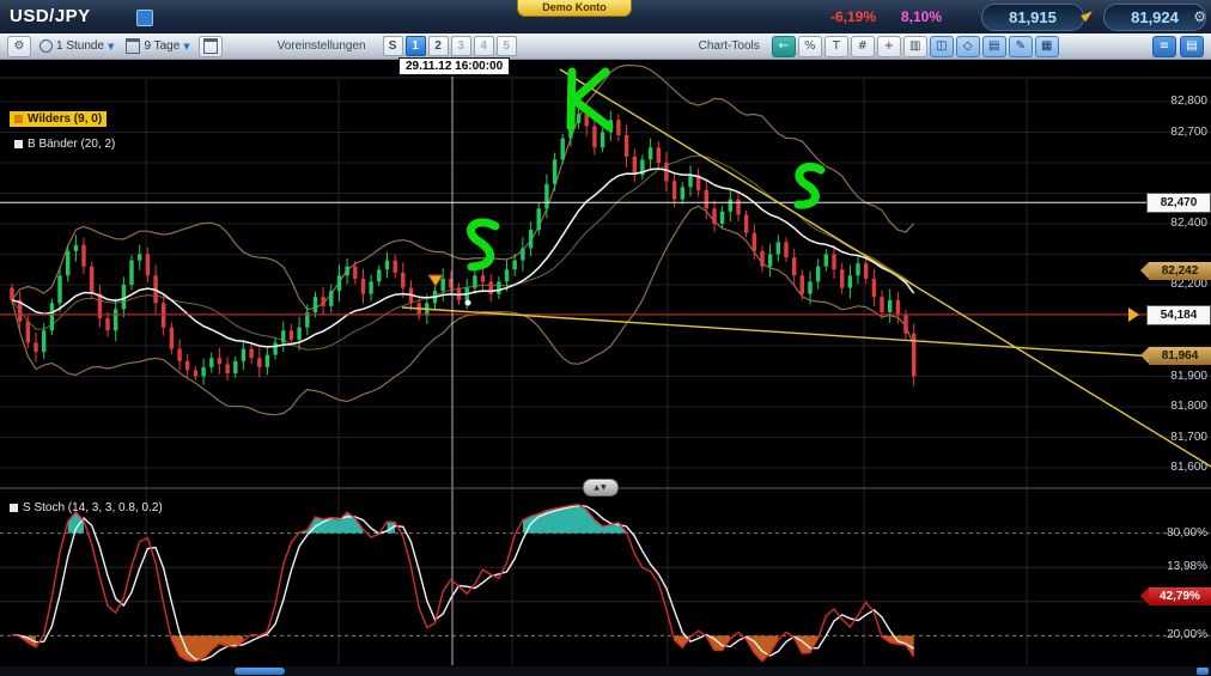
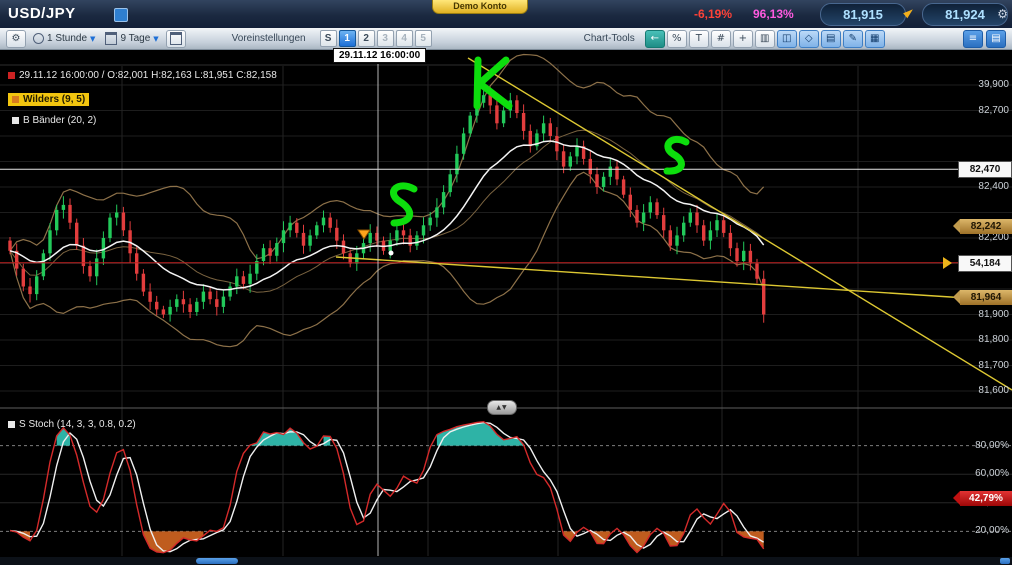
  USD/JPY
  Demo Konto
  -6,19%
- 8,10%
+ 96,13%
  81,915
  81,924
  ⚙
  ⚙
  1 Stunde
  ▼
  9 Tage
  ▼
  Voreinstellungen
  S
  1
  2
  3
  4
  5
  Chart-Tools
  ←
  %
  T
  #
  +
  ▥
  ◫
  ◇
  ▤
  ✎
  ▦
  ≡
  ▤
  29.11.12 16:00:00
+ 29.11.12 16:00:00 / O:82,001 H:82,163 L:81,951 C:82,158
- Wilders (9, 0)
+ Wilders (9, 5)
  B Bänder (20, 2)
  S Stoch (14, 3, 3, 0.8, 0.2)
- 82,800
+ 39,900
  82,700
  82,400
  82,200
  81,900
  81,800
  81,700
  81,600
  82,470
  82,242
  54,184
  81,964
  80,00%
- 13,98%
+ 60,00%
  20,00%
  42,79%
